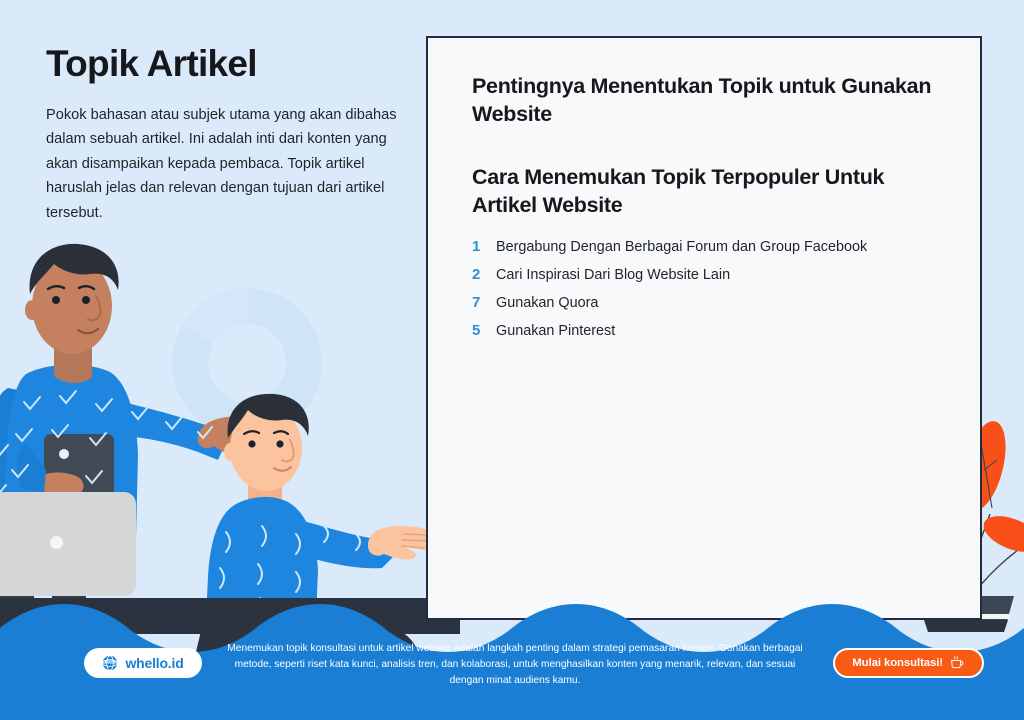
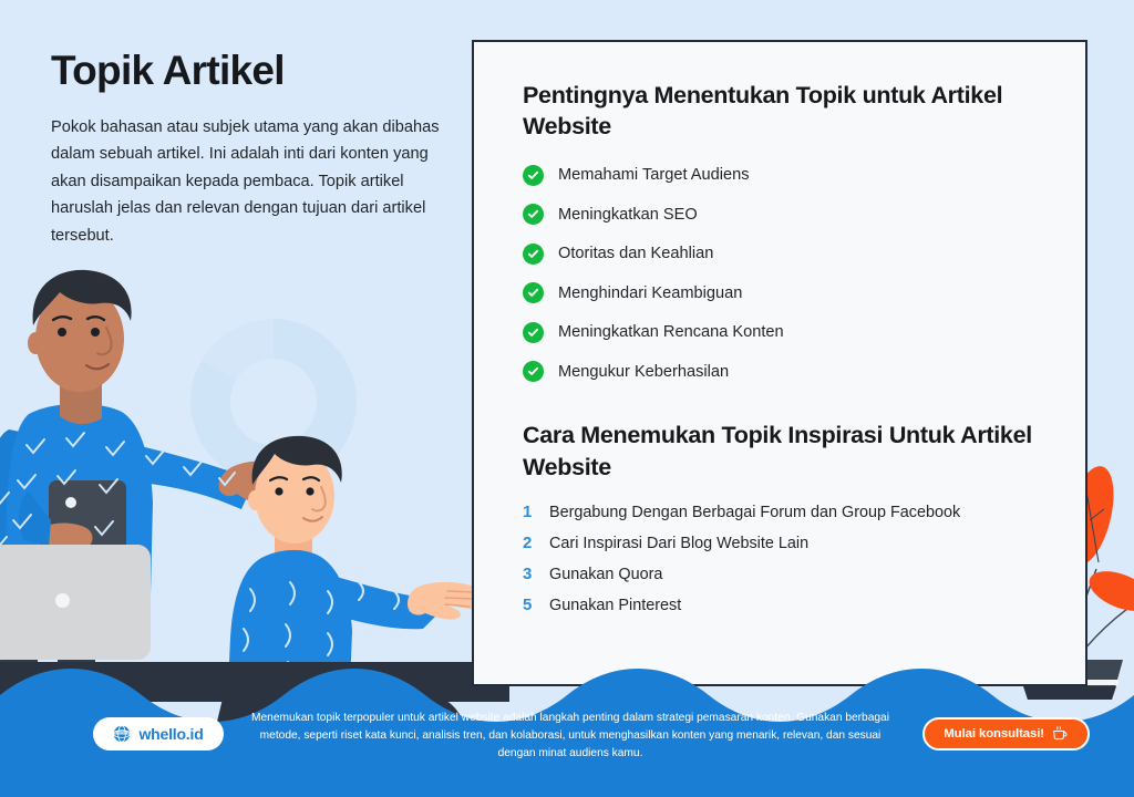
  Topik Artikel
  Pokok bahasan atau subjek utama yang akan dibahas dalam sebuah artikel. Ini adalah inti dari konten yang akan disampaikan kepada pembaca. Topik artikel haruslah jelas dan relevan dengan tujuan dari artikel tersebut.
- Pentingnya Menentukan Topik untuk Gunakan Website
+ Pentingnya Menentukan Topik untuk Artikel Website
+ Memahami Target Audiens
+ Meningkatkan SEO
+ Otoritas dan Keahlian
+ Menghindari Keambiguan
+ Meningkatkan Rencana Konten
+ Mengukur Keberhasilan
- Cara Menemukan Topik Terpopuler Untuk Artikel Website
+ Cara Menemukan Topik Inspirasi Untuk Artikel Website
  1
  Bergabung Dengan Berbagai Forum dan Group Facebook
  2
  Cari Inspirasi Dari Blog Website Lain
- 7
+ 3
  Gunakan Quora
  5
  Gunakan Pinterest
  whello.id
- Menemukan topik konsultasi untuk artikel website adalah langkah penting dalam strategi pemasaran konten. Gunakan berbagai metode, seperti riset kata kunci, analisis tren, dan kolaborasi, untuk menghasilkan konten yang menarik, relevan, dan sesuai dengan minat audiens kamu.
+ Menemukan topik terpopuler untuk artikel website adalah langkah penting dalam strategi pemasaran konten. Gunakan berbagai metode, seperti riset kata kunci, analisis tren, dan kolaborasi, untuk menghasilkan konten yang menarik, relevan, dan sesuai dengan minat audiens kamu.
  Mulai konsultasi!
